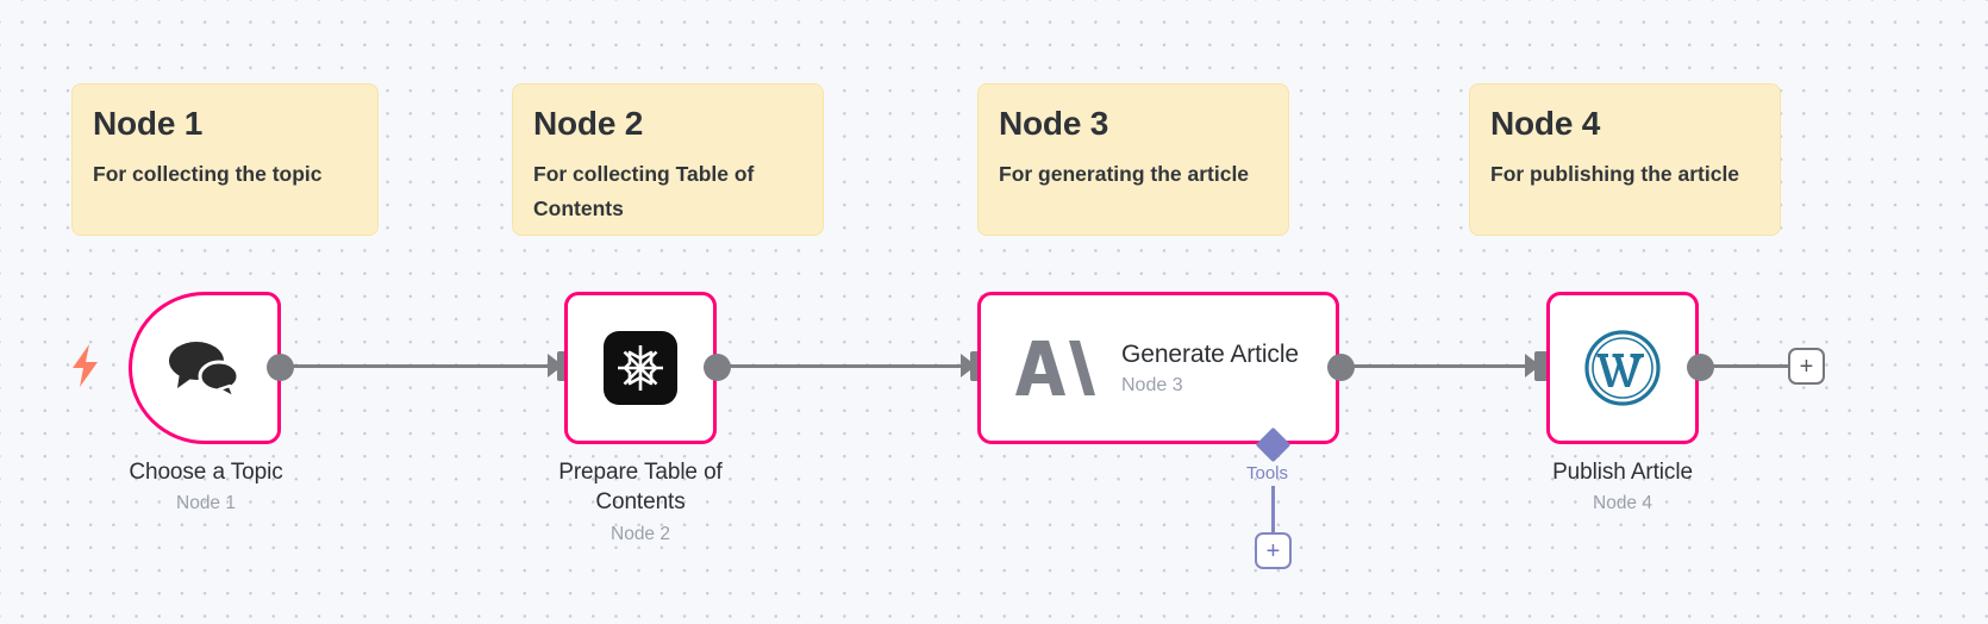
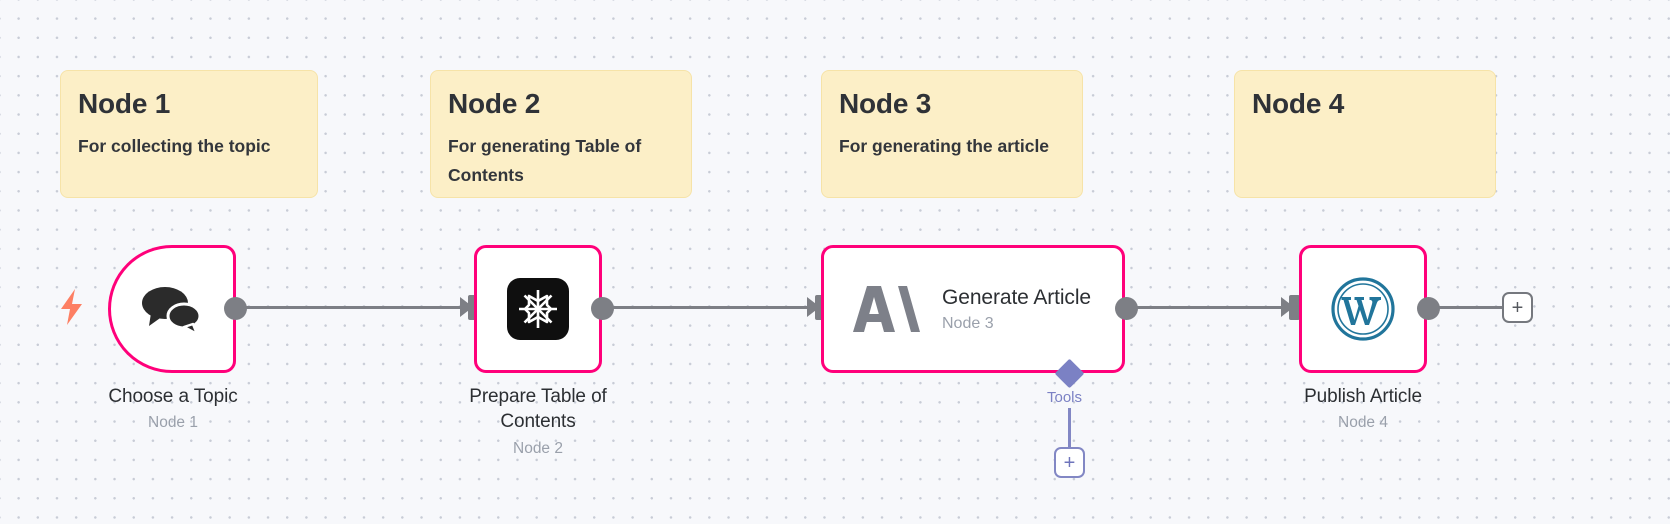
  Node 1
  For collecting the topic
  Node 2
- For collecting Table of Contents
+ For generating Table of Contents
  Node 3
  For generating the article
  Node 4
- For publishing the article
  Choose a Topic
  Node 1
  Prepare Table of Contents
  Node 2
  Generate Article
  Node 3
  Tools
  +
  Publish Article
  Node 4
  +
